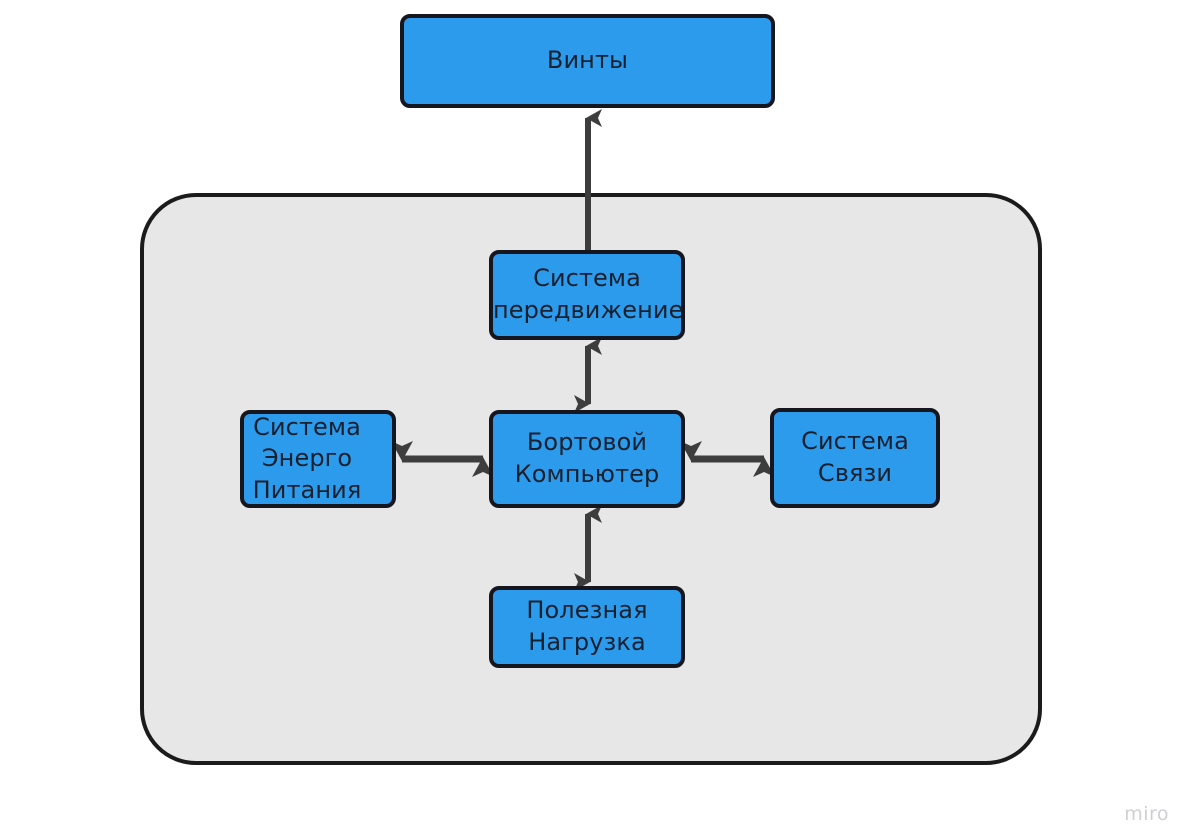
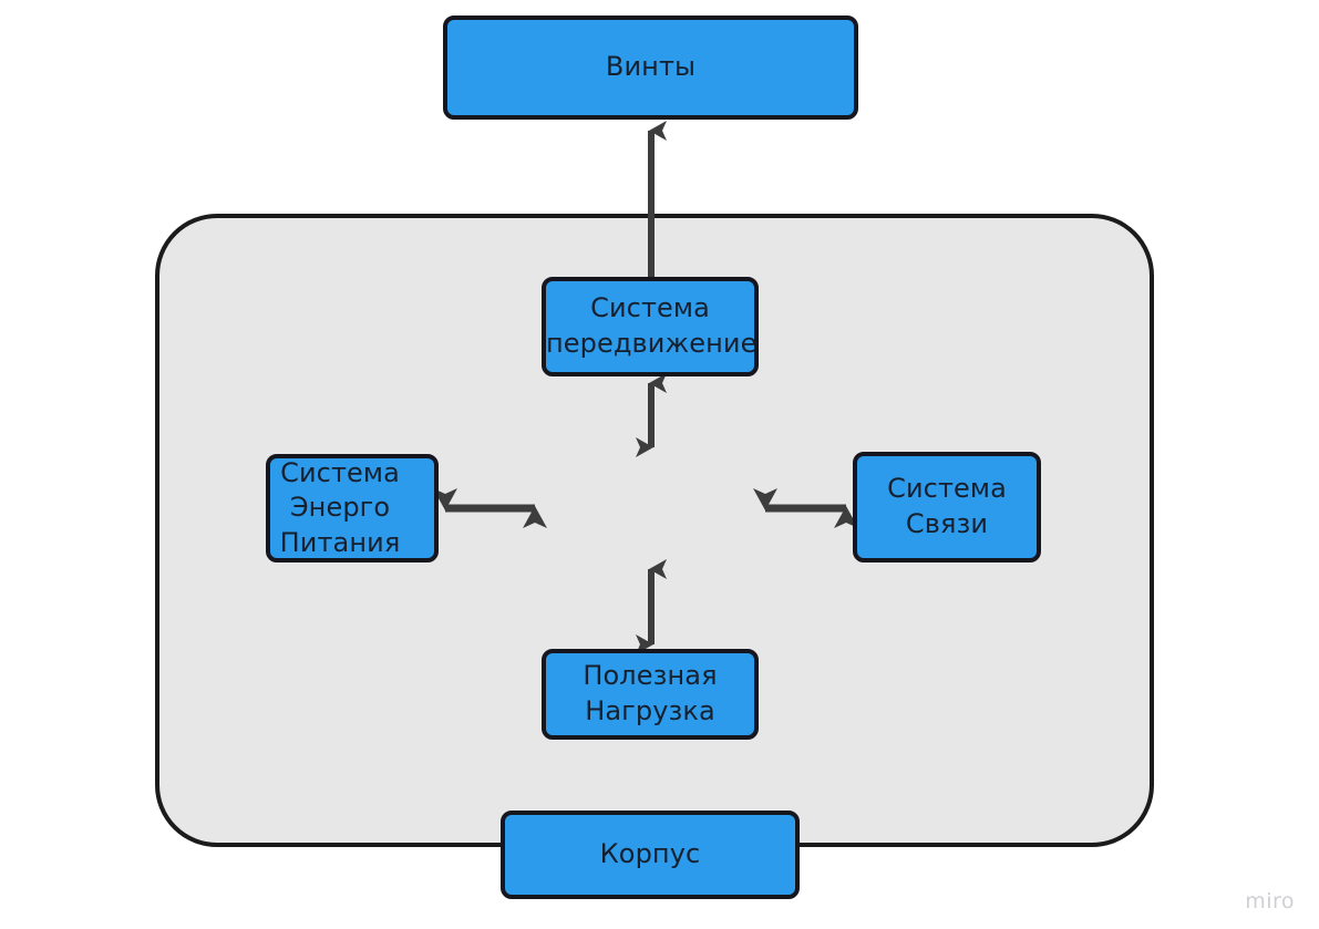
  Винты
  Система
  передвижение
  Система
  Энерго
  Питания
- Бортовой
- Компьютер
  Система
  Связи
  Полезная
  Нагрузка
+ Корпус
  miro
